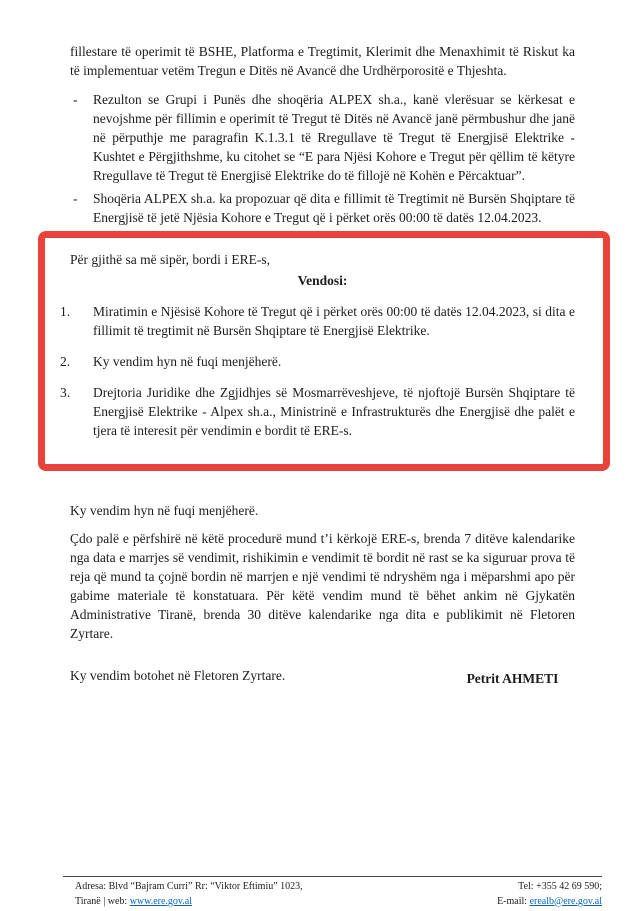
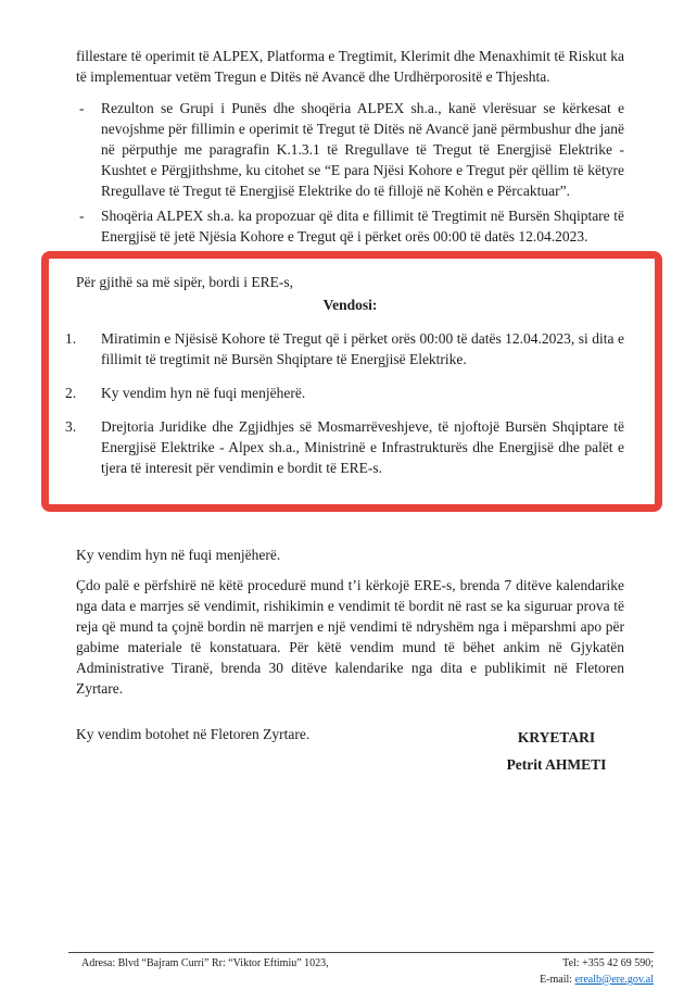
- fillestare të operimit të BSHE, Platforma e Tregtimit, Klerimit dhe Menaxhimit të Riskut ka të implementuar vetëm Tregun e Ditës në Avancë dhe Urdhërporositë e Thjeshta.
+ fillestare të operimit të ALPEX, Platforma e Tregtimit, Klerimit dhe Menaxhimit të Riskut ka të implementuar vetëm Tregun e Ditës në Avancë dhe Urdhërporositë e Thjeshta.
  -
  Rezulton se Grupi i Punës dhe shoqëria ALPEX sh.a., kanë vlerësuar se kërkesat e nevojshme për fillimin e operimit të Tregut të Ditës në Avancë janë përmbushur dhe janë në përputhje me paragrafin K.1.3.1 të Rregullave të Tregut të Energjisë Elektrike - Kushtet e Përgjithshme, ku citohet se “E para Njësi Kohore e Tregut për qëllim të këtyre Rregullave të Tregut të Energjisë Elektrike do të fillojë në Kohën e Përcaktuar”.
  -
  Shoqëria ALPEX sh.a. ka propozuar që dita e fillimit të Tregtimit në Bursën Shqiptare të Energjisë të jetë Njësia Kohore e Tregut që i përket orës 00:00 të datës 12.04.2023.
  Për gjithë sa më sipër, bordi i ERE-s,
  Vendosi:
  1.
  Miratimin e Njësisë Kohore të Tregut që i përket orës 00:00 të datës 12.04.2023, si dita e fillimit të tregtimit në Bursën Shqiptare të Energjisë Elektrike.
  2.
  Ky vendim hyn në fuqi menjëherë.
  3.
  Drejtoria Juridike dhe Zgjidhjes së Mosmarrëveshjeve, të njoftojë Bursën Shqiptare të Energjisë Elektrike - Alpex sh.a., Ministrinë e Infrastrukturës dhe Energjisë dhe palët e tjera të interesit për vendimin e bordit të ERE-s.
  Ky vendim hyn në fuqi menjëherë.
  Çdo palë e përfshirë në këtë procedurë mund t’i kërkojë ERE-s, brenda 7 ditëve kalendarike nga data e marrjes së vendimit, rishikimin e vendimit të bordit në rast se ka siguruar prova të reja që mund ta çojnë bordin në marrjen e një vendimi të ndryshëm nga i mëparshmi apo për gabime materiale të konstatuara. Për këtë vendim mund të bëhet ankim në Gjykatën Administrative Tiranë, brenda 30 ditëve kalendarike nga dita e publikimit në Fletoren Zyrtare.
  Ky vendim botohet në Fletoren Zyrtare.
+ KRYETARI
  Petrit AHMETI
  Adresa: Blvd “Bajram Curri” Rr: “Viktor Eftimiu” 1023,
- Tiranë | web: www.ere.gov.al
  Tel: +355 42 69 590;
  E-mail: erealb@ere.gov.al
